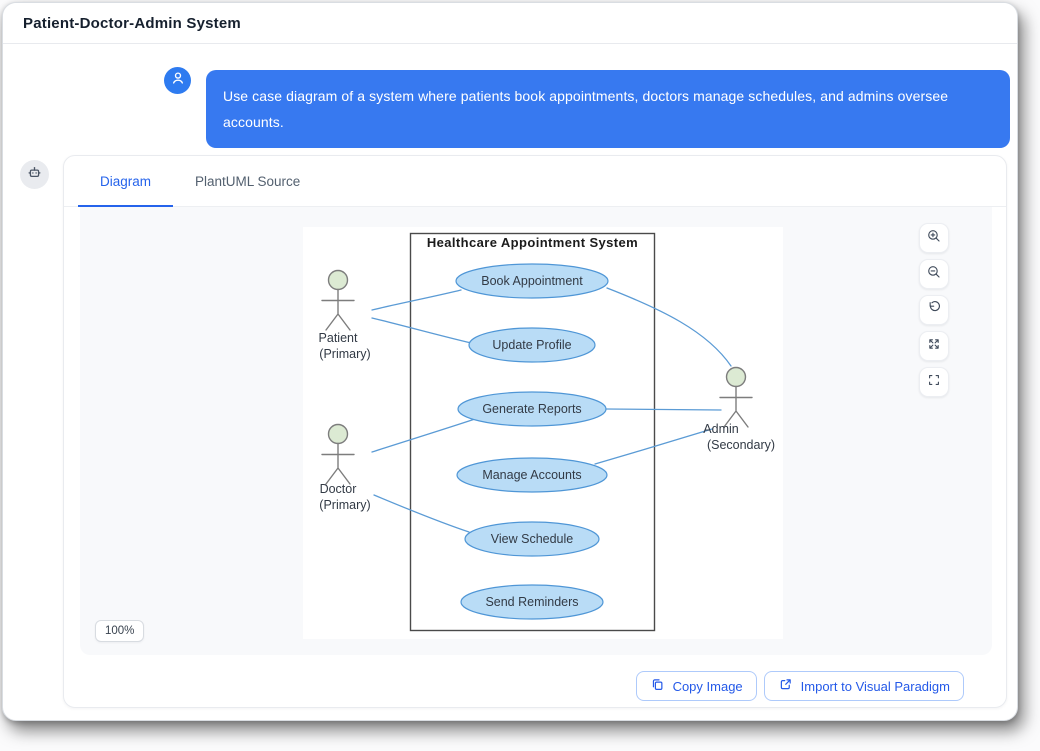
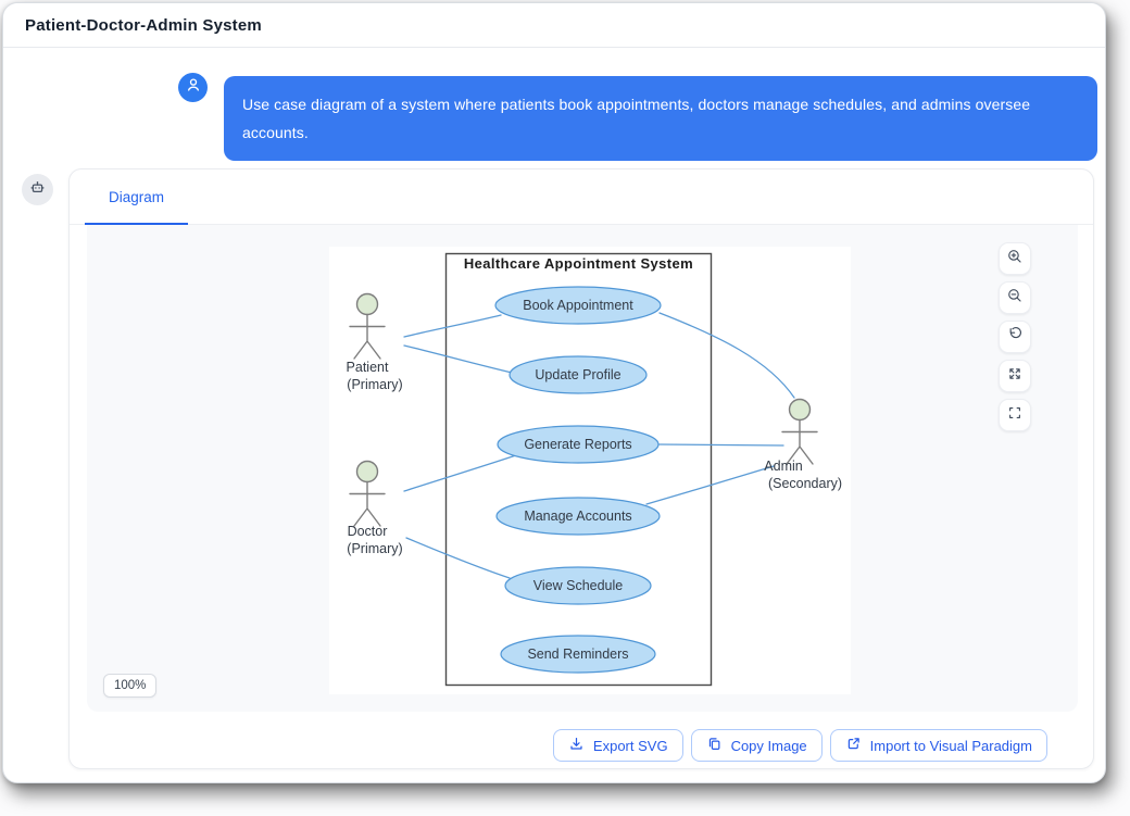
  Patient-Doctor-Admin System
  Use case diagram of a system where patients book appointments, doctors manage schedules, and admins oversee accounts.
  Diagram
- PlantUML Source
  Healthcare Appointment System
  Book Appointment
  Update Profile
  Generate Reports
  Manage Accounts
  View Schedule
  Send Reminders
  Patient
  (Primary)
  Doctor
  (Primary)
  Admin
  (Secondary)
  100%
+ Export SVG
  Copy Image
  Import to Visual Paradigm
